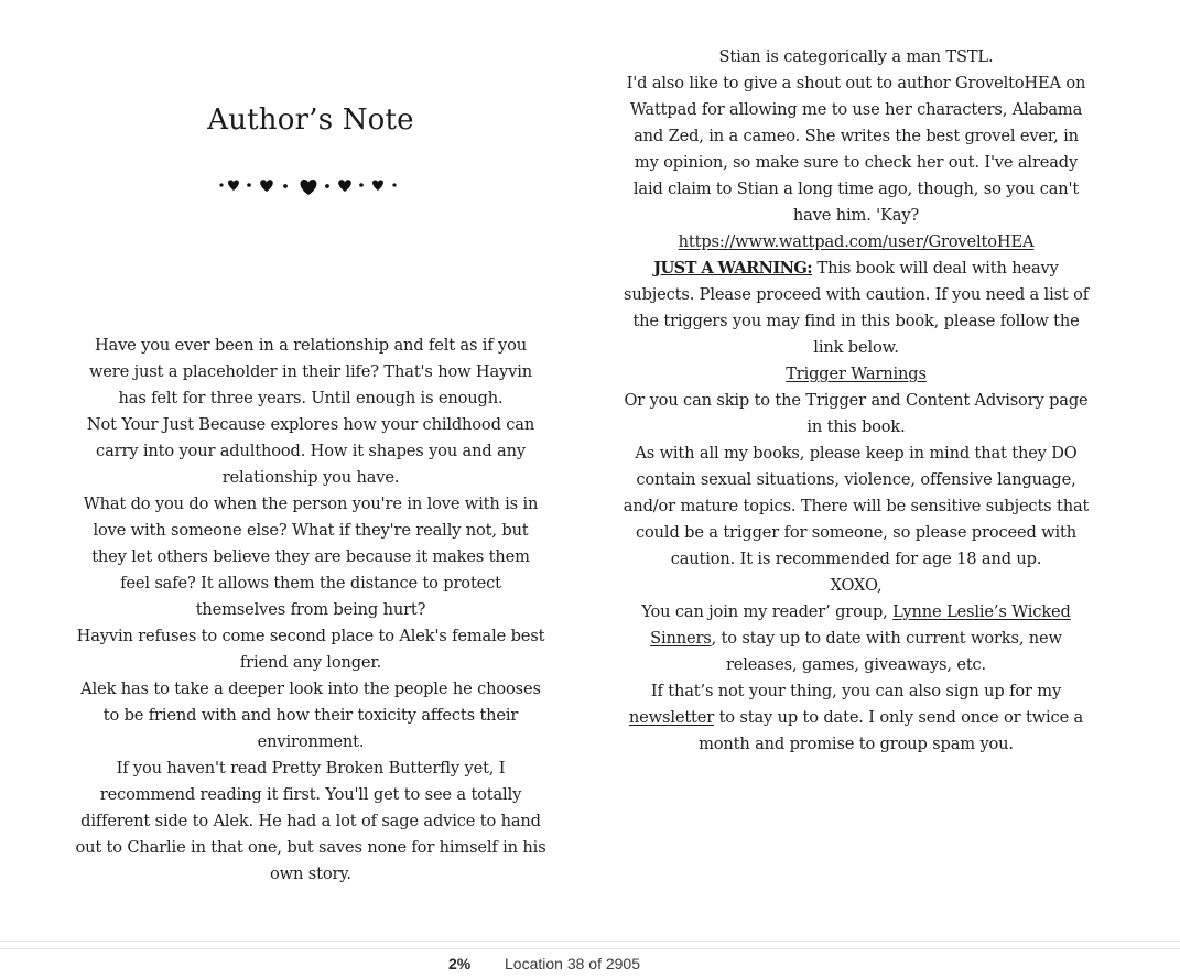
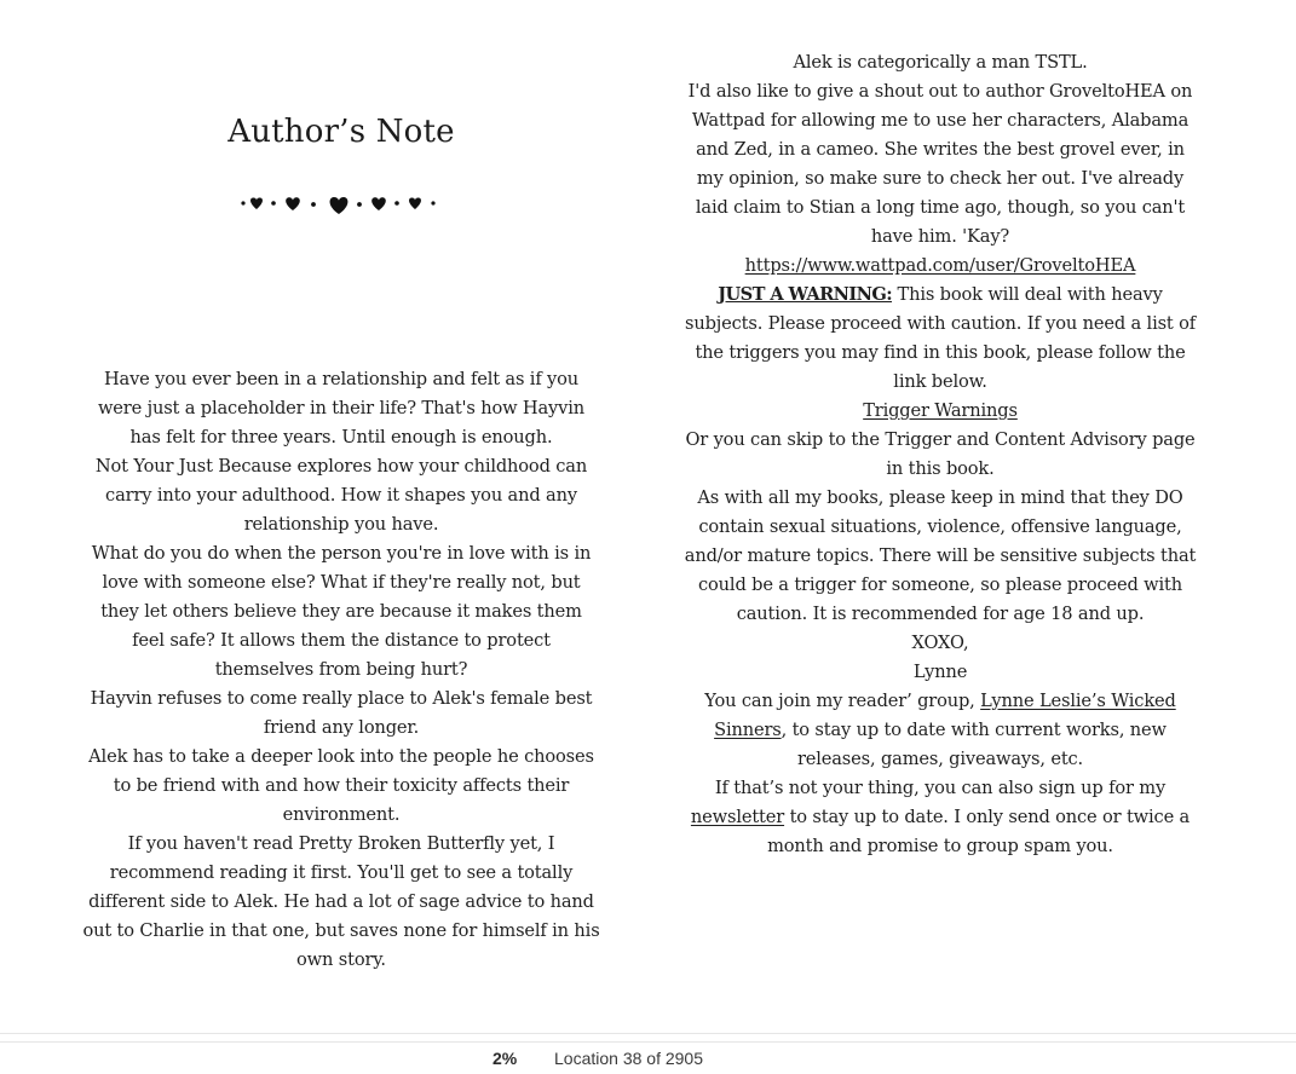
  Author’s Note
  Have you ever been in a relationship and felt as if you were just a placeholder in their life? That's how Hayvin has felt for three years. Until enough is enough.
  Not Your Just Because explores how your childhood can carry into your adulthood. How it shapes you and any relationship you have.
  What do you do when the person you're in love with is in love with someone else? What if they're really not, but they let others believe they are because it makes them feel safe? It allows them the distance to protect themselves from being hurt?
- Hayvin refuses to come second place to Alek's female best friend any longer.
+ Hayvin refuses to come really place to Alek's female best friend any longer.
  Alek has to take a deeper look into the people he chooses to be friend with and how their toxicity affects their environment.
  If you haven't read Pretty Broken Butterfly yet, I recommend reading it first. You'll get to see a totally different side to Alek. He had a lot of sage advice to hand out to Charlie in that one, but saves none for himself in his own story.
- Stian is categorically a man TSTL.
+ Alek is categorically a man TSTL.
  I'd also like to give a shout out to author GroveltoHEA on Wattpad for allowing me to use her characters, Alabama and Zed, in a cameo. She writes the best grovel ever, in my opinion, so make sure to check her out. I've already laid claim to Stian a long time ago, though, so you can't have him. 'Kay?
  https://www.wattpad.com/user/GroveltoHEA
  JUST A WARNING: This book will deal with heavy subjects. Please proceed with caution. If you need a list of the triggers you may find in this book, please follow the link below.
  Trigger Warnings
  Or you can skip to the Trigger and Content Advisory page in this book.
  As with all my books, please keep in mind that they DO contain sexual situations, violence, offensive language, and/or mature topics. There will be sensitive subjects that could be a trigger for someone, so please proceed with caution. It is recommended for age 18 and up.
  XOXO,
+ Lynne
  You can join my reader’ group, Lynne Leslie’s Wicked Sinners, to stay up to date with current works, new releases, games, giveaways, etc.
  If that’s not your thing, you can also sign up for my newsletter to stay up to date. I only send once or twice a month and promise to group spam you.
  2%
  Location 38 of 2905
